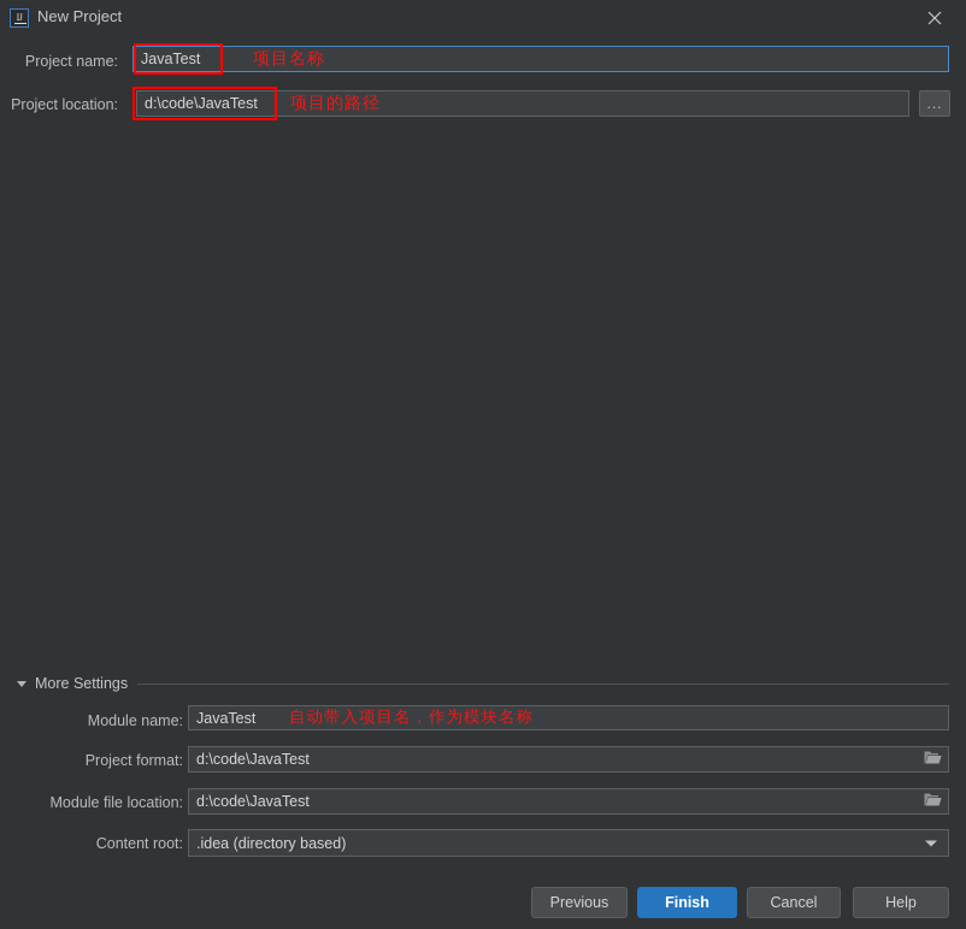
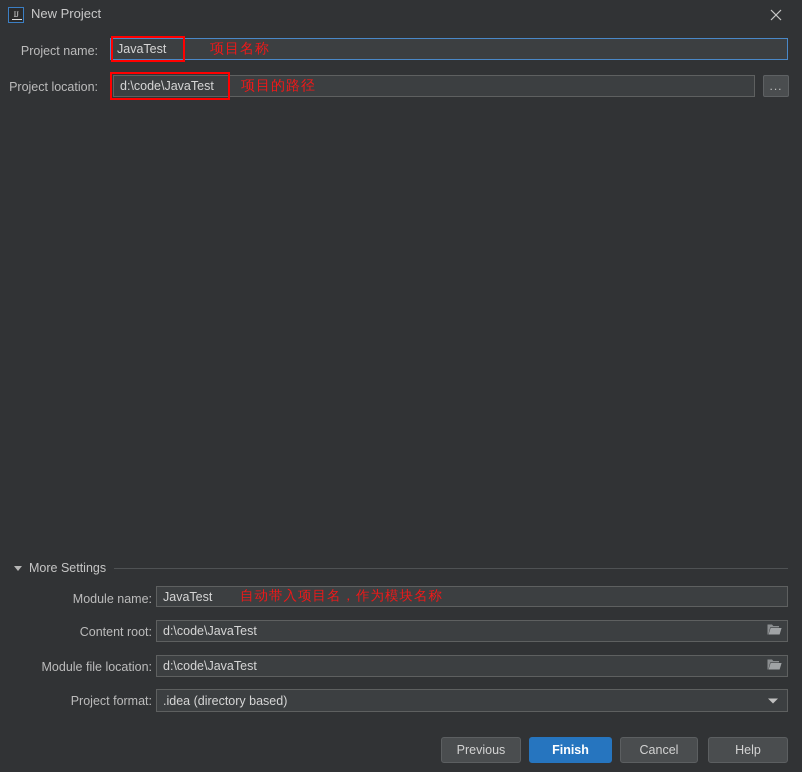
  IJ
  New Project
  Project name:
  JavaTest
  项目名称
  Project location:
  d:\code\JavaTest
  项目的路径
  ...
  More Settings
  Module name:
  JavaTest
  自动带入项目名，作为模块名称
- Project format:
+ Content root:
  d:\code\JavaTest
  Module file location:
  d:\code\JavaTest
- Content root:
+ Project format:
  .idea (directory based)
  Previous
  Finish
  Cancel
  Help
